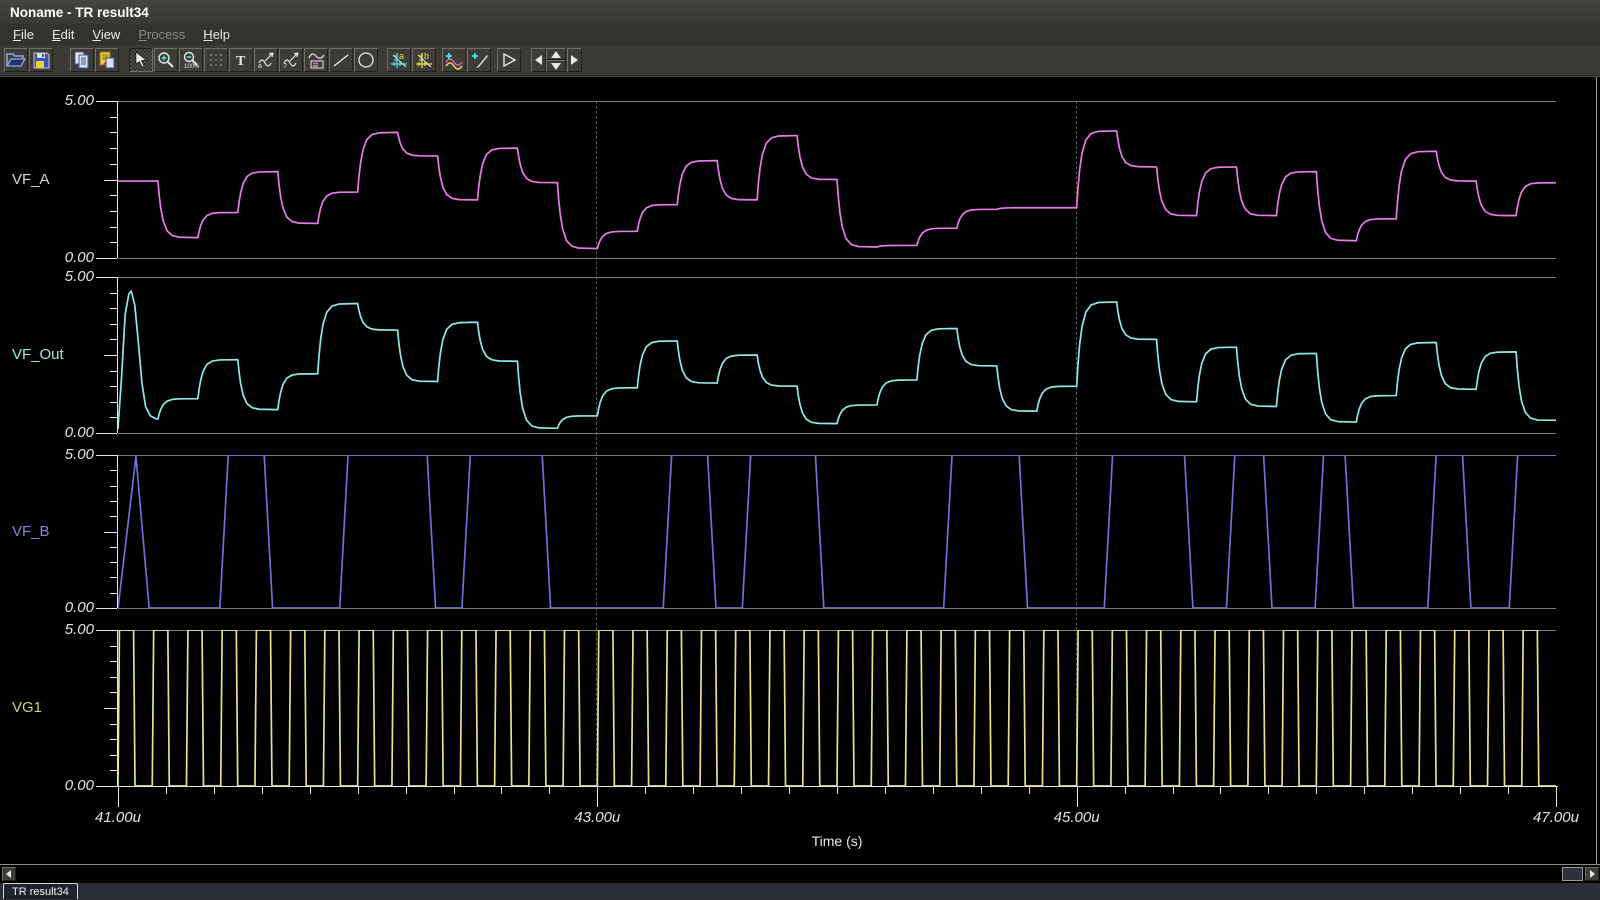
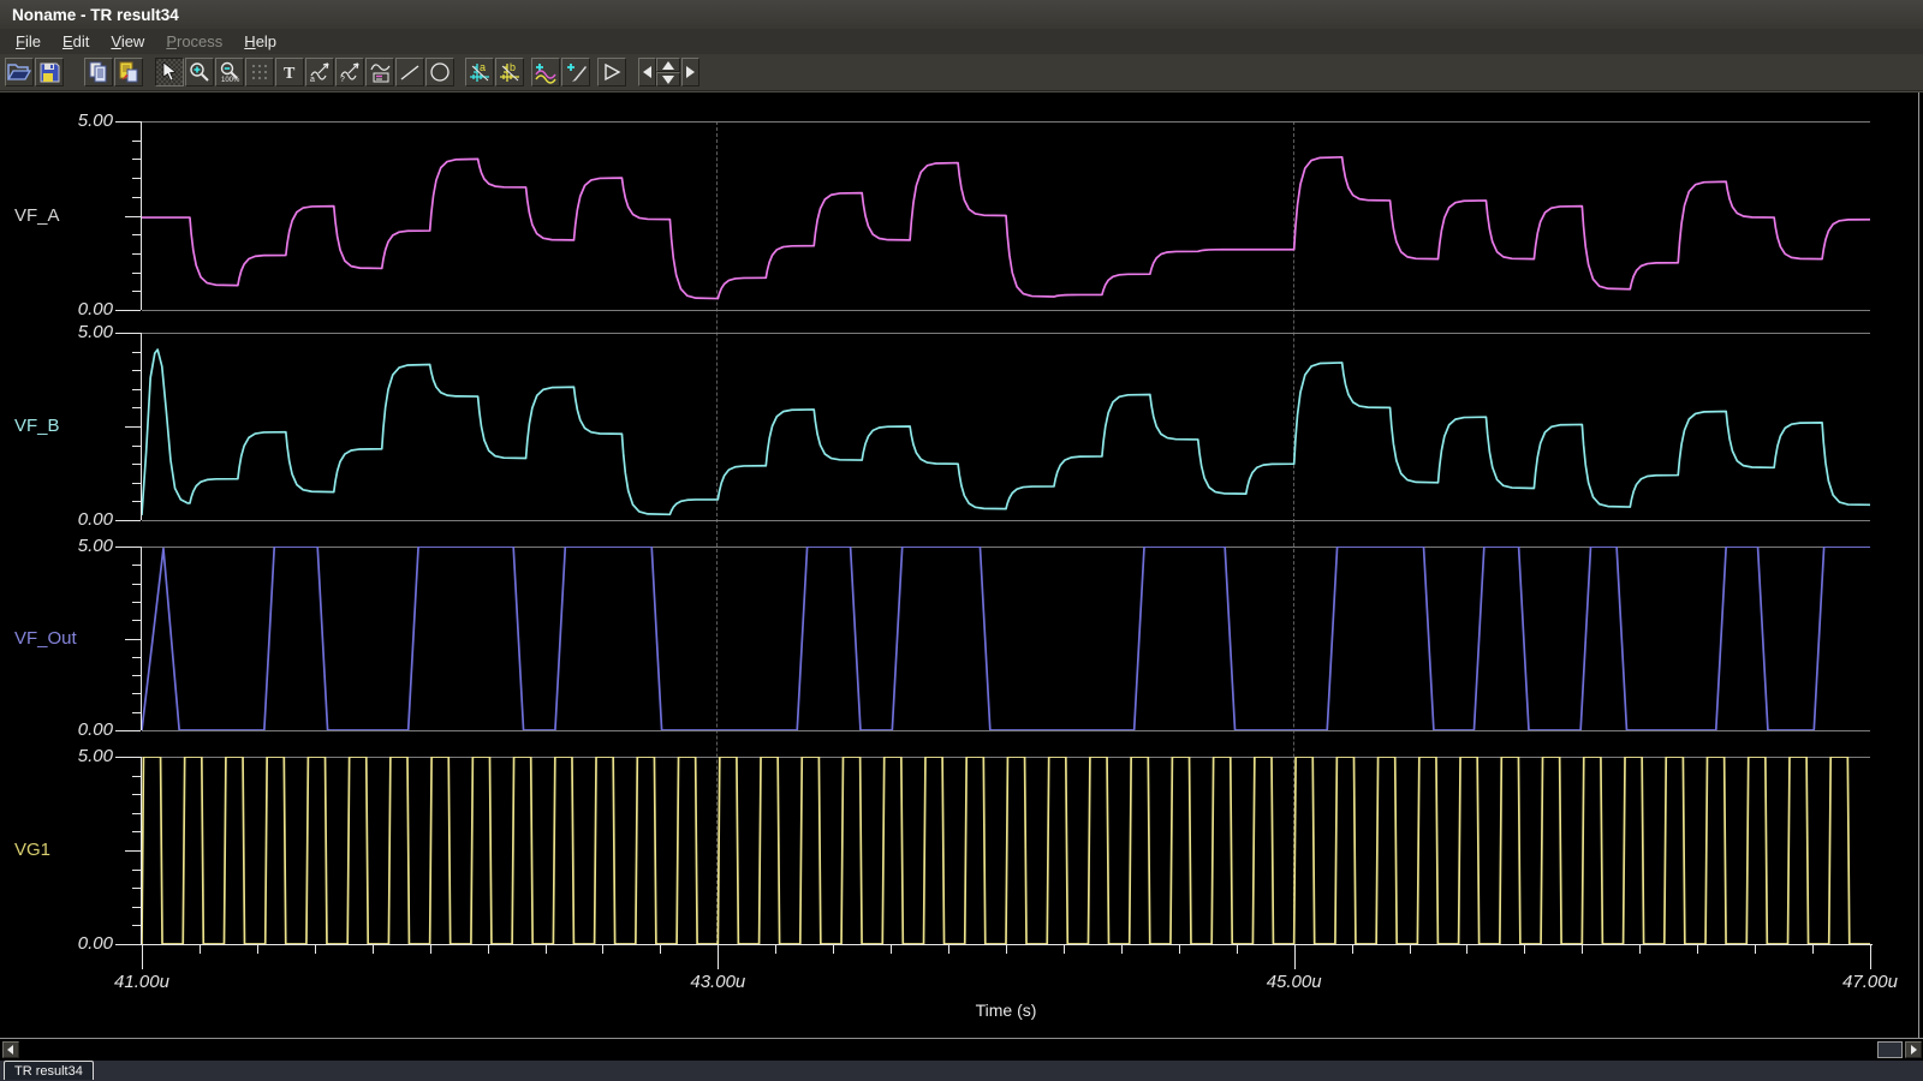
  Noname - TR result34
  File
  Edit
  View
  Process
  Help
  T
  a
  b
  5.00
  0.00
  VF_A
  5.00
  0.00
- VF_Out
+ VF_B
  5.00
  0.00
- VF_B
+ VF_Out
  5.00
  0.00
  VG1
  41.00u
  43.00u
  45.00u
  47.00u
  Time (s)
  TR result34
